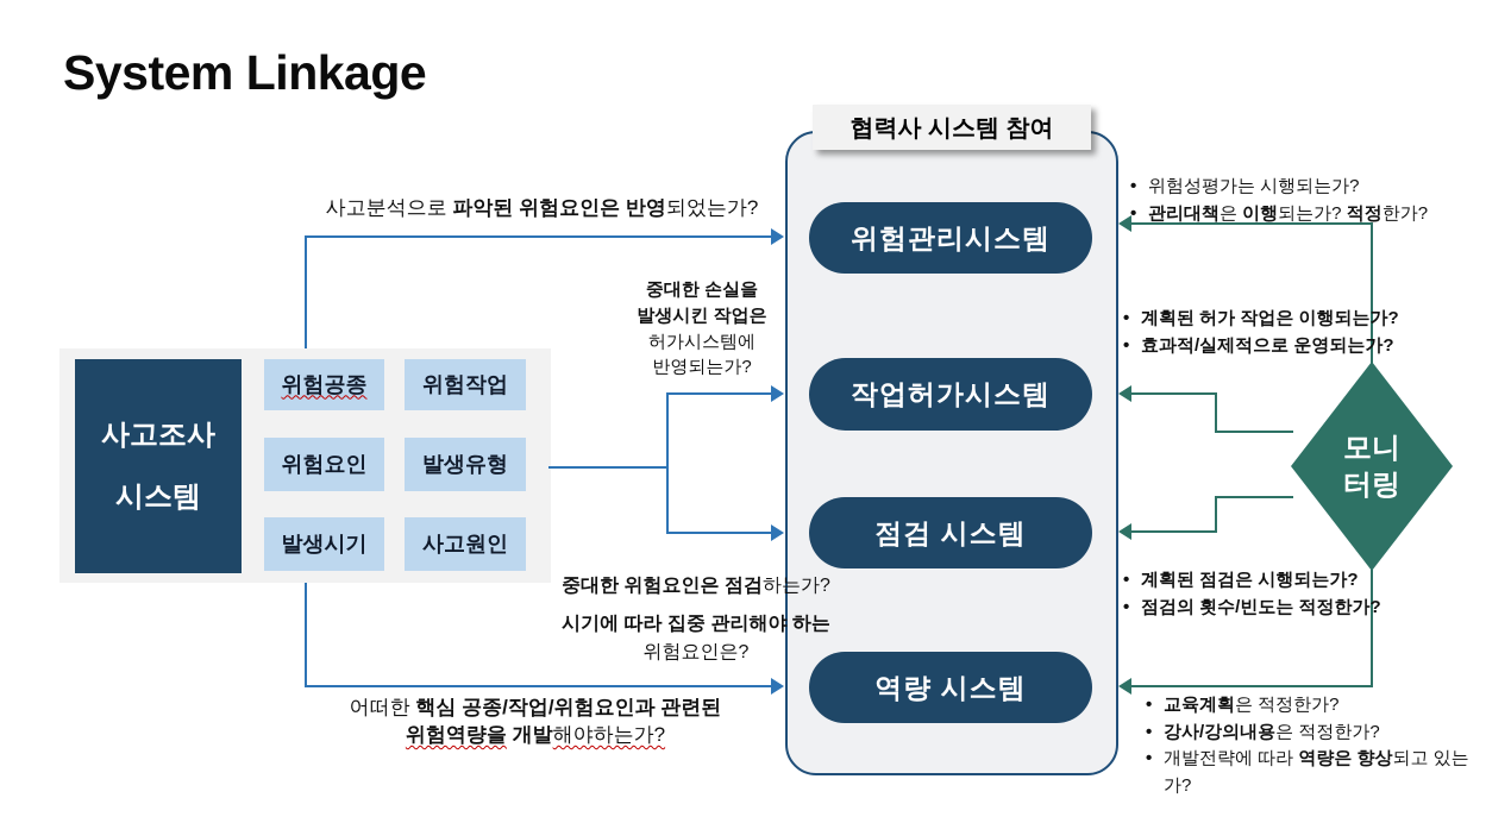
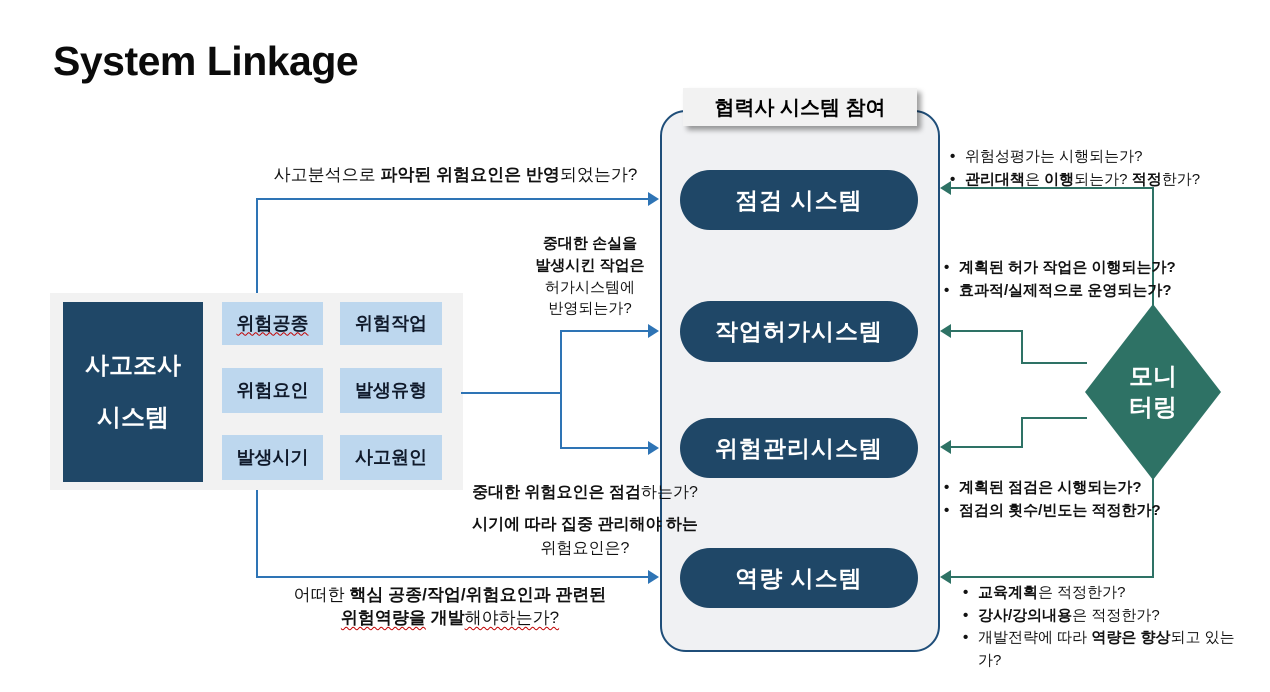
  System Linkage
  사고조사
  시스템
  위험공종
  위험작업
  위험요인
  발생유형
  발생시기
  사고원인
  협력사 시스템 참여
- 위험관리시스템
+ 점검 시스템
  작업허가시스템
- 점검 시스템
+ 위험관리시스템
  역량 시스템
  모니
  터링
  사고분석으로 파악된 위험요인은 반영되었는가?
  중대한 손실을
  발생시킨 작업은
  허가시스템에
  반영되는가?
  중대한 위험요인은 점검하는가?
  시기에 따라 집중 관리해야 하는
  위험요인은?
  어떠한 핵심 공종/작업/위험요인과 관련된
  위험역량을 개발해야하는가?
  •
  위험성평가는 시행되는가?
  •
  관리대책은 이행되는가? 적정한가?
  •
  계획된 허가 작업은 이행되는가?
  •
  효과적/실제적으로 운영되는가?
  •
  계획된 점검은 시행되는가?
  •
  점검의 횟수/빈도는 적정한가?
  •
  교육계획은 적정한가?
  •
  강사/강의내용은 적정한가?
  •
  개발전략에 따라 역량은 향상되고 있는가?
